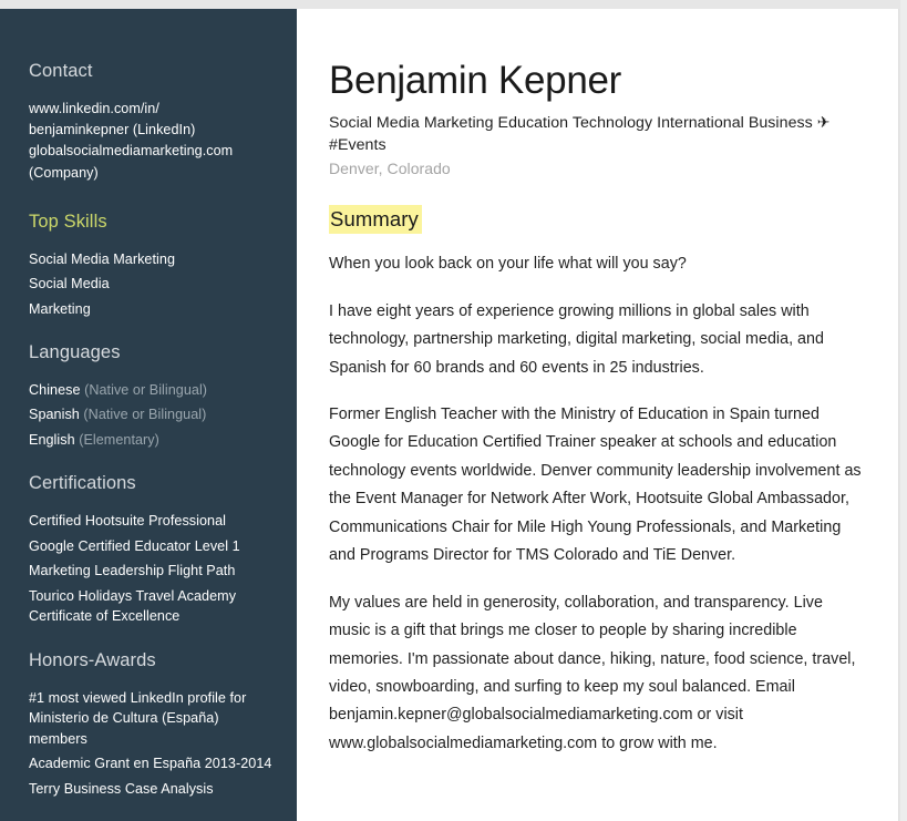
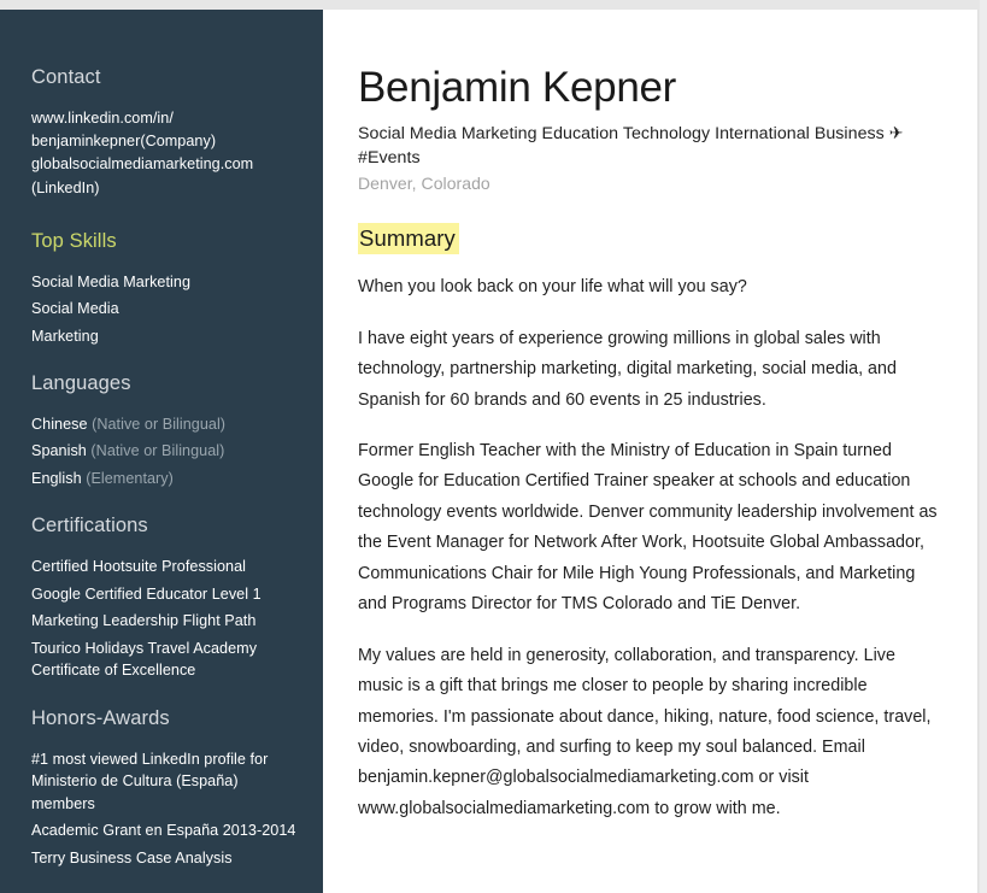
  Contact
  www.linkedin.com/in/
- benjaminkepner (LinkedIn)
+ benjaminkepner(Company)
  globalsocialmediamarketing.com
- (Company)
+ (LinkedIn)
  Top Skills
  Social Media Marketing
  Social Media
  Marketing
  Languages
  Chinese (Native or Bilingual)
  Spanish (Native or Bilingual)
  English (Elementary)
  Certifications
  Certified Hootsuite Professional
  Google Certified Educator Level 1
  Marketing Leadership Flight Path
  Tourico Holidays Travel Academy Certificate of Excellence
  Honors-Awards
  #1 most viewed LinkedIn profile for Ministerio de Cultura (España) members
  Academic Grant en España 2013-2014
  Terry Business Case Analysis
  Benjamin Kepner
  Social Media Marketing Education Technology International Business ✈#Events
  Denver, Colorado
  Summary
  When you look back on your life what will you say?
  I have eight years of experience growing millions in global sales with technology, partnership marketing, digital marketing, social media, and Spanish for 60 brands and 60 events in 25 industries.
  Former English Teacher with the Ministry of Education in Spain turned Google for Education Certified Trainer speaker at schools and education technology events worldwide. Denver community leadership involvement as the Event Manager for Network After Work, Hootsuite Global Ambassador, Communications Chair for Mile High Young Professionals, and Marketing and Programs Director for TMS Colorado and TiE Denver.
  My values are held in generosity, collaboration, and transparency. Live music is a gift that brings me closer to people by sharing incredible memories. I'm passionate about dance, hiking, nature, food science, travel, video, snowboarding, and surfing to keep my soul balanced. Email benjamin.kepner@globalsocialmediamarketing.com or visit www.globalsocialmediamarketing.com to grow with me.
